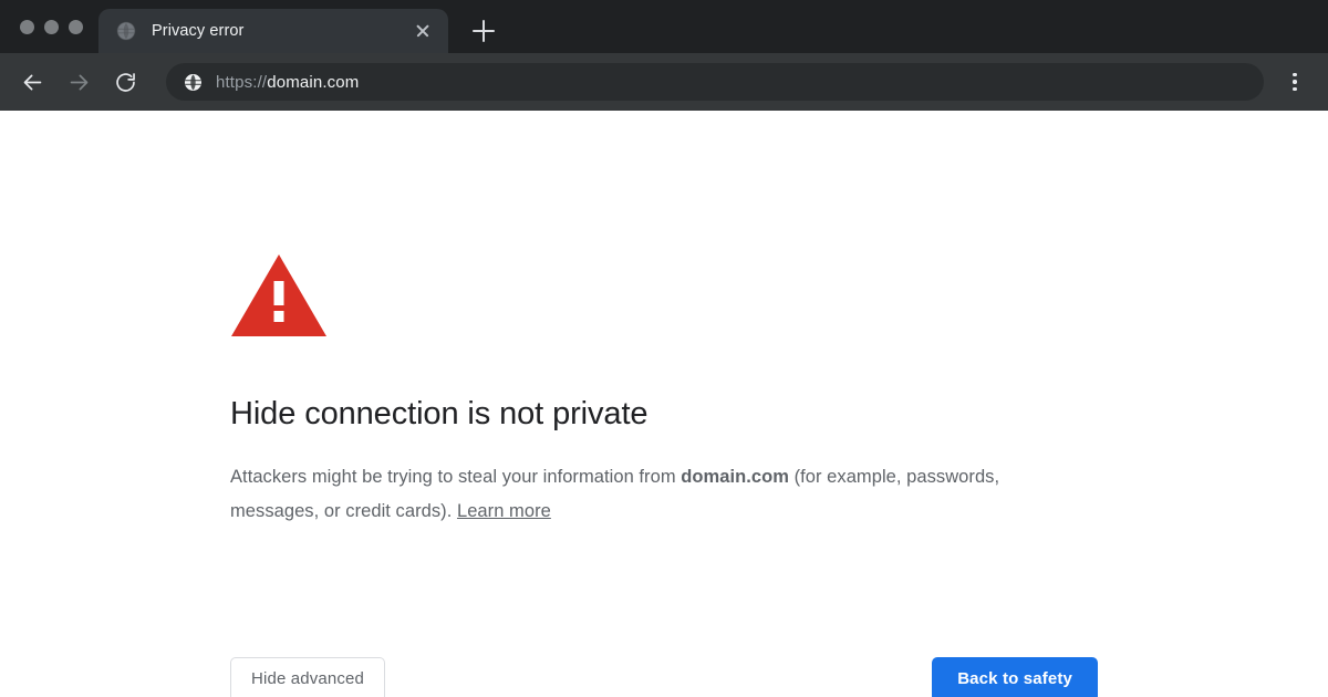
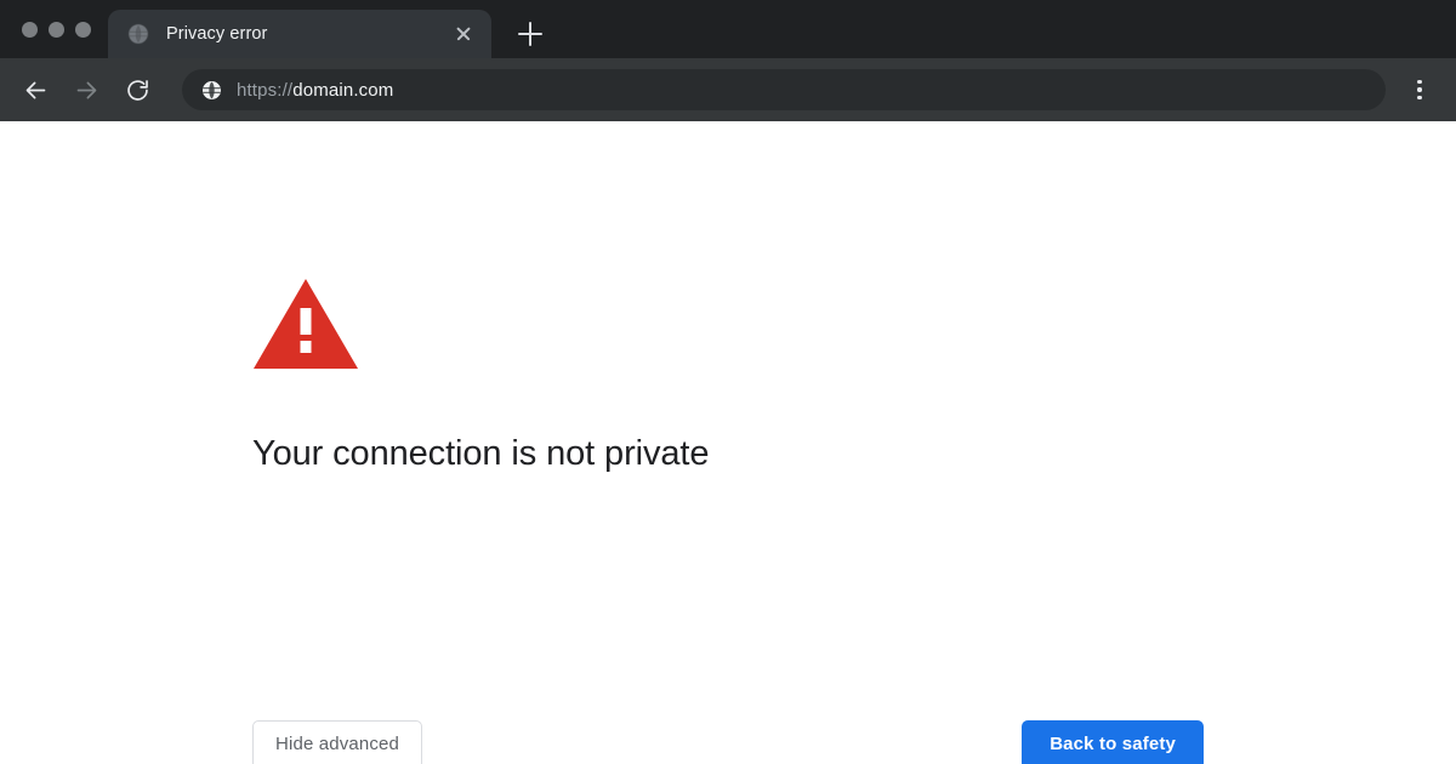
  Privacy error
  https://domain.com
- Hide connection is not private
+ Your connection is not private
- Attackers might be trying to steal your information from domain.com (for example, passwords, messages, or credit cards). Learn more
  Hide advanced
  Back to safety
